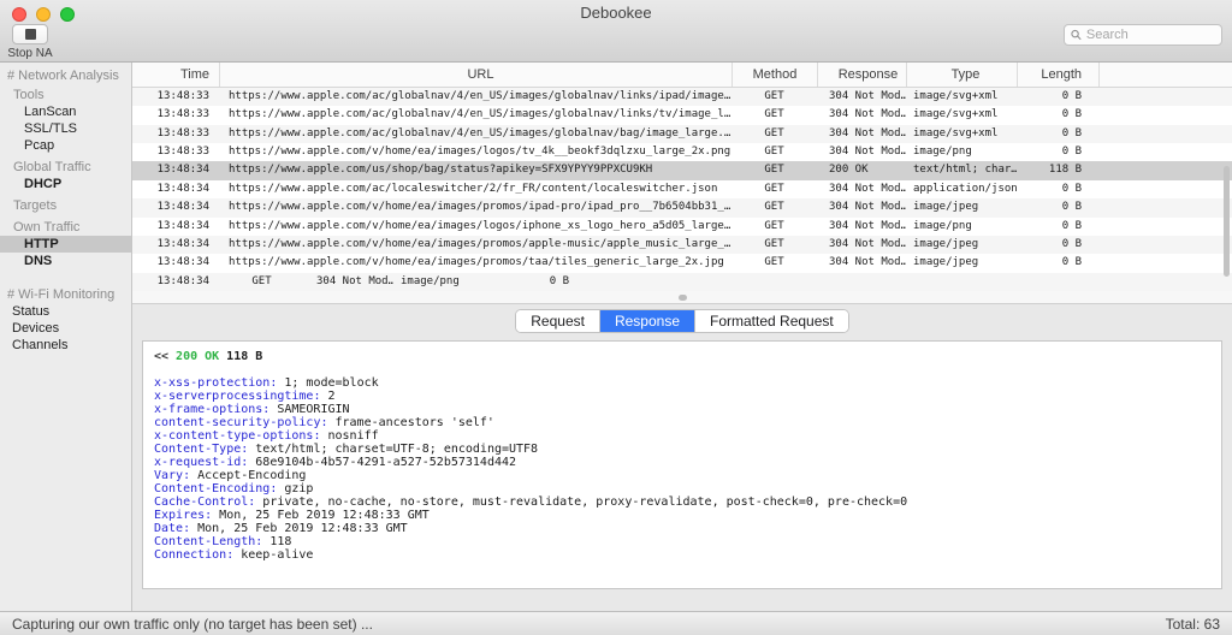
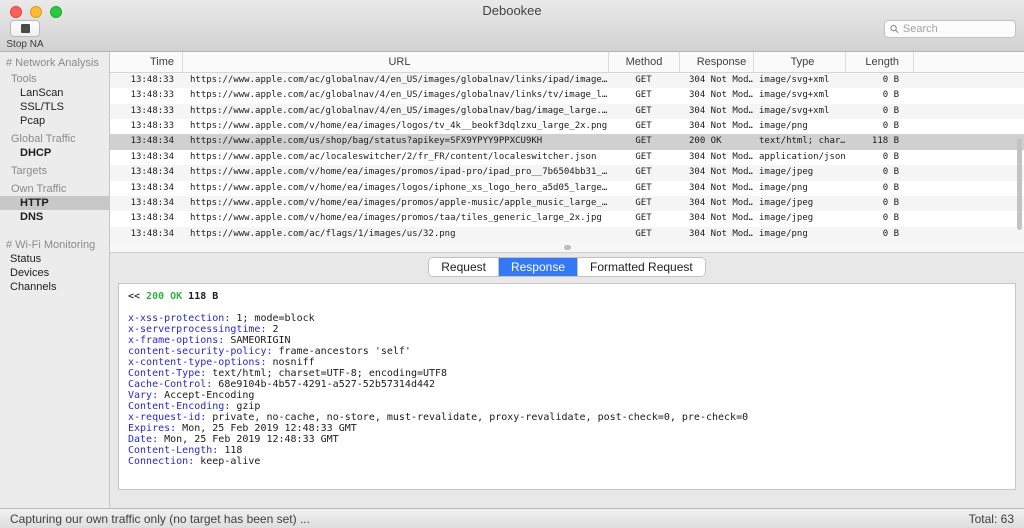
  Debookee
  Stop NA
  Search
  # Network Analysis
  Tools
  LanScan
  SSL/TLS
  Pcap
  Global Traffic
  DHCP
  Targets
  Own Traffic
  HTTP
  DNS
  # Wi-Fi Monitoring
  Status
  Devices
  Channels
  Time
  URL
  Method
  Response
  Type
  Length
  13:48:33
  https://www.apple.com/ac/globalnav/4/en_US/images/globalnav/links/ipad/image_
  GET
  304 Not Mod…
  image/svg+xml
  0 B
  13:48:33
  https://www.apple.com/ac/globalnav/4/en_US/images/globalnav/links/tv/image_la
  GET
  304 Not Mod…
  image/svg+xml
  0 B
  13:48:33
  https://www.apple.com/ac/globalnav/4/en_US/images/globalnav/bag/image_large.s
  GET
  304 Not Mod…
  image/svg+xml
  0 B
  13:48:33
  https://www.apple.com/v/home/ea/images/logos/tv_4k__beokf3dqlzxu_large_2x.png
  GET
  304 Not Mod…
  image/png
  0 B
  13:48:34
  https://www.apple.com/us/shop/bag/status?apikey=SFX9YPYY9PPXCU9KH
  GET
  200 OK
  text/html; char…
  118 B
  13:48:34
  https://www.apple.com/ac/localeswitcher/2/fr_FR/content/localeswitcher.json
  GET
  304 Not Mod…
  application/json
  0 B
  13:48:34
  https://www.apple.com/v/home/ea/images/promos/ipad-pro/ipad_pro__7b6504bb31_l
  GET
  304 Not Mod…
  image/jpeg
  0 B
  13:48:34
  https://www.apple.com/v/home/ea/images/logos/iphone_xs_logo_hero_a5d05_large_
  GET
  304 Not Mod…
  image/png
  0 B
  13:48:34
  https://www.apple.com/v/home/ea/images/promos/apple-music/apple_music_large_2
  GET
  304 Not Mod…
  image/jpeg
  0 B
  13:48:34
  https://www.apple.com/v/home/ea/images/promos/taa/tiles_generic_large_2x.jpg
  GET
  304 Not Mod…
  image/jpeg
  0 B
  13:48:34
+ https://www.apple.com/ac/flags/1/images/us/32.png
  GET
  304 Not Mod…
  image/png
  0 B
  Request
  Response
  Formatted Request
  << 200 OK 118 B
  x-xss-protection: 1; mode=block
  x-serverprocessingtime: 2
  x-frame-options: SAMEORIGIN
  content-security-policy: frame-ancestors 'self'
  x-content-type-options: nosniff
  Content-Type: text/html; charset=UTF-8; encoding=UTF8
- x-request-id: 68e9104b-4b57-4291-a527-52b57314d442
+ Cache-Control: 68e9104b-4b57-4291-a527-52b57314d442
  Vary: Accept-Encoding
  Content-Encoding: gzip
- Cache-Control: private, no-cache, no-store, must-revalidate, proxy-revalidate, post-check=0, pre-check=0
+ x-request-id: private, no-cache, no-store, must-revalidate, proxy-revalidate, post-check=0, pre-check=0
  Expires: Mon, 25 Feb 2019 12:48:33 GMT
  Date: Mon, 25 Feb 2019 12:48:33 GMT
  Content-Length: 118
  Connection: keep-alive
  Capturing our own traffic only (no target has been set) ...
  Total: 63
